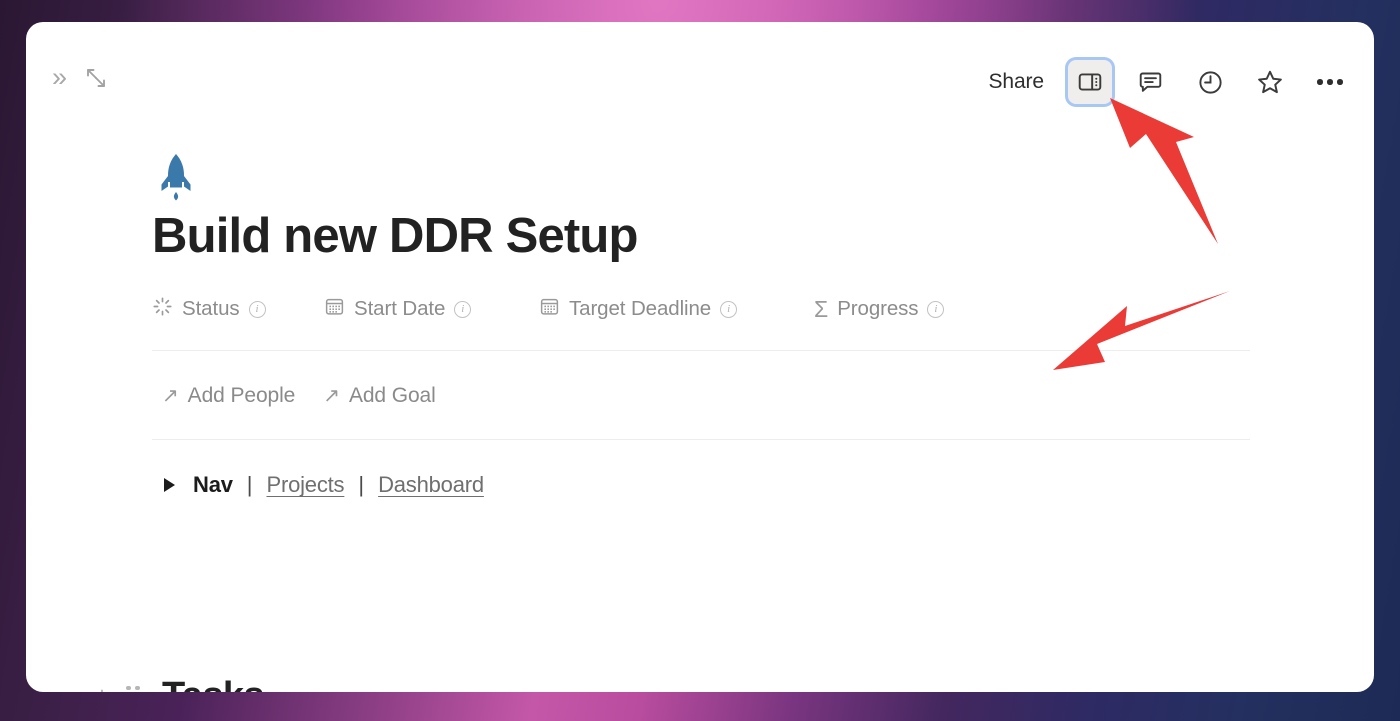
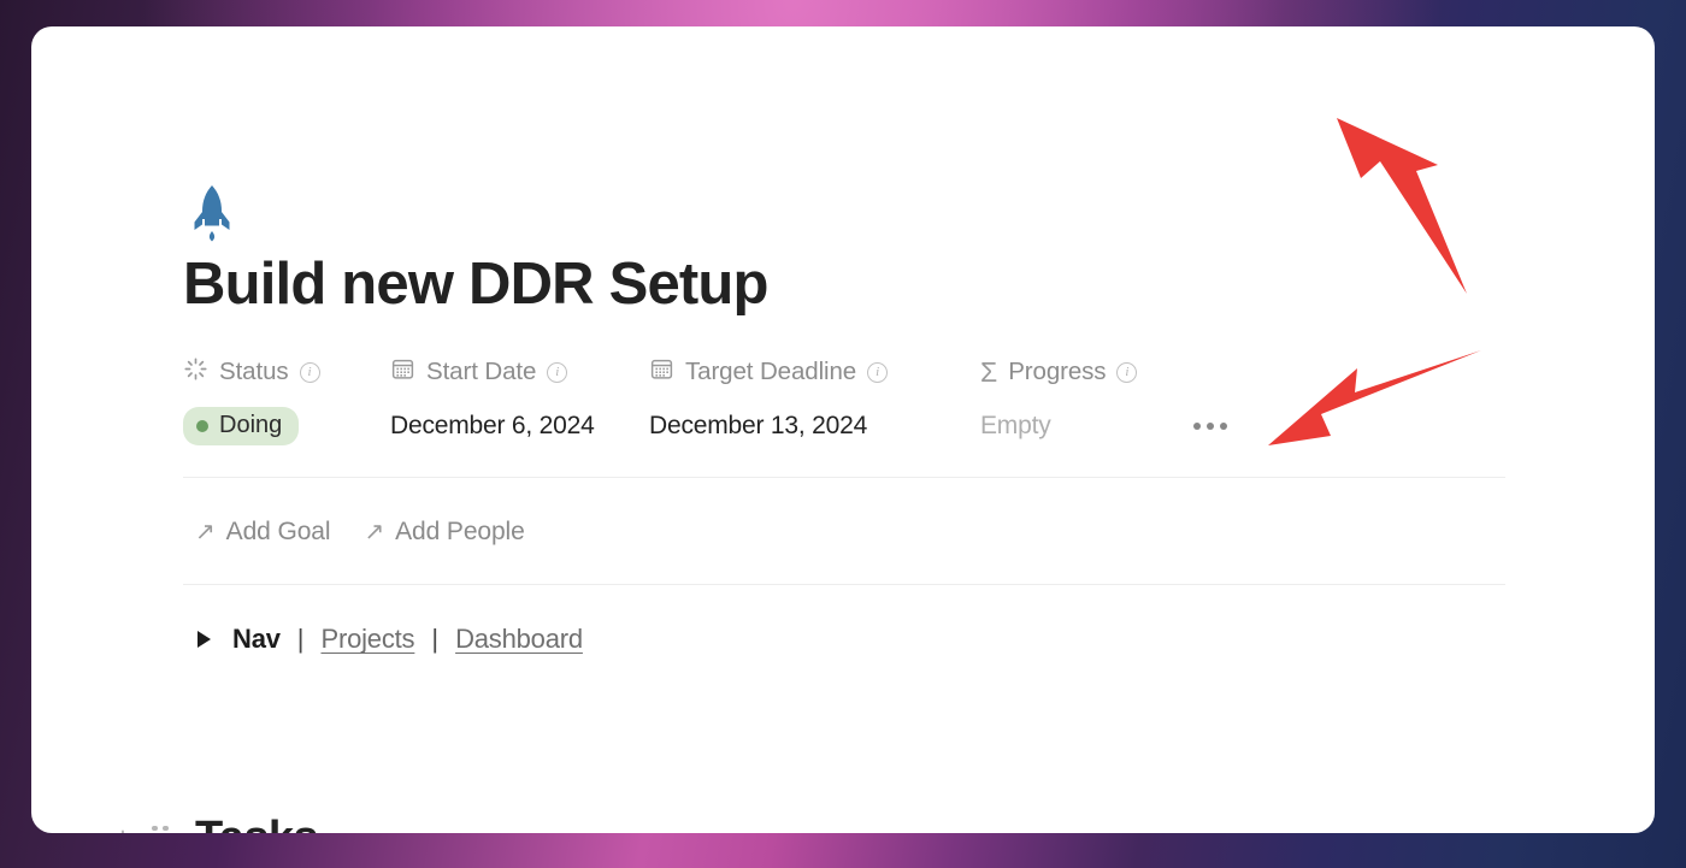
- »
- Share
  Build new DDR Setup
  Status
  i
  Start Date
  i
  Target Deadline
  i
  Σ
  Progress
  i
+ Doing
+ December 6, 2024
+ December 13, 2024
+ Empty
  ↗
- Add People
+ Add Goal
  ↗
- Add Goal
+ Add People
  Nav
  |
  Projects
  |
  Dashboard
